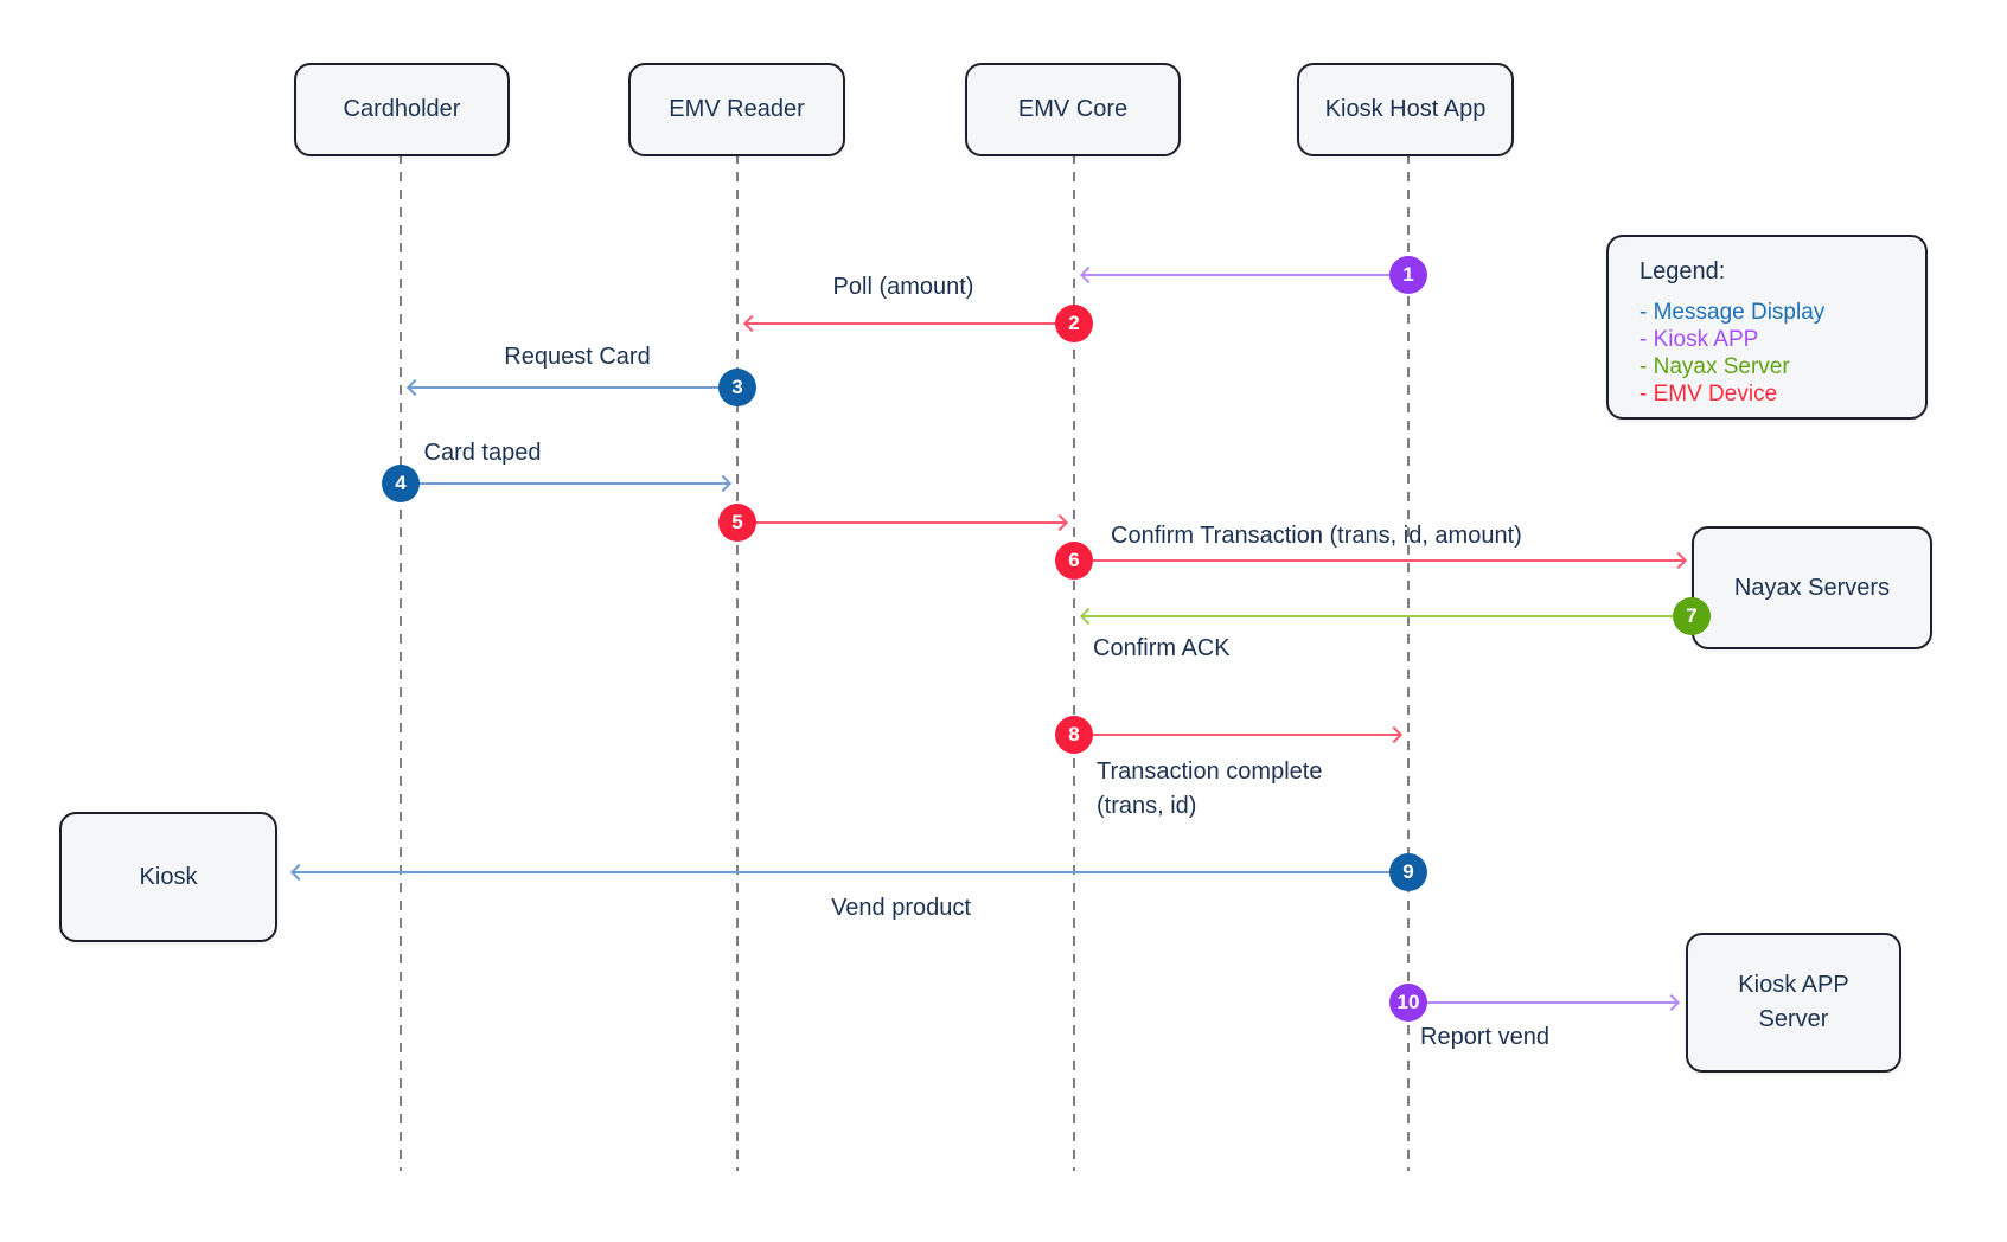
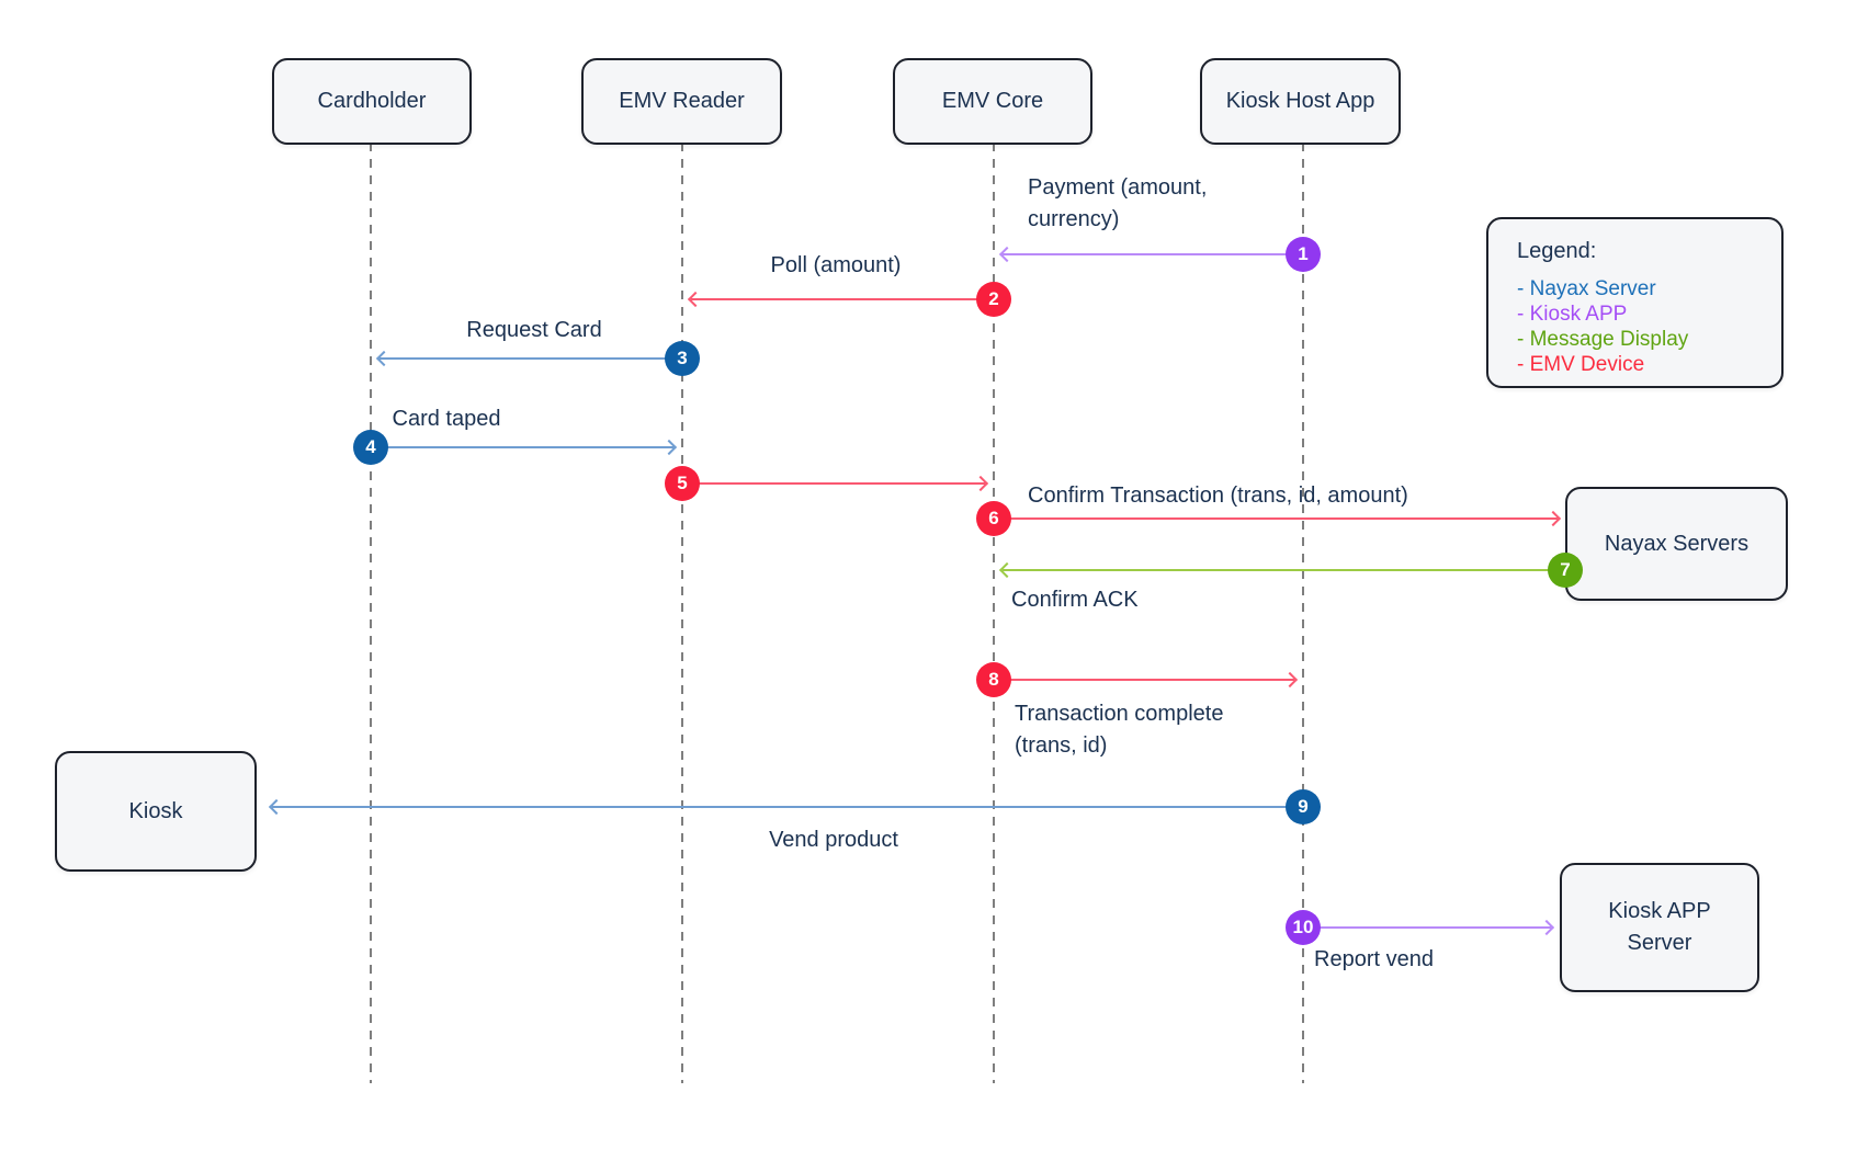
  Cardholder
  EMV Reader
  EMV Core
  Kiosk Host App
  Nayax Servers
  Kiosk
  Kiosk APP
  Server
  Legend:
- - Message Display
+ - Nayax Server
  - Kiosk APP
- - Nayax Server
+ - Message Display
  - EMV Device
  1
+ Payment (amount,
+ currency)
  2
  Poll (amount)
  3
  Request Card
  4
  Card taped
  5
  6
  Confirm Transaction (trans, id, amount)
  7
  Confirm ACK
  8
  Transaction complete
  (trans, id)
  9
  Vend product
  10
  Report vend
